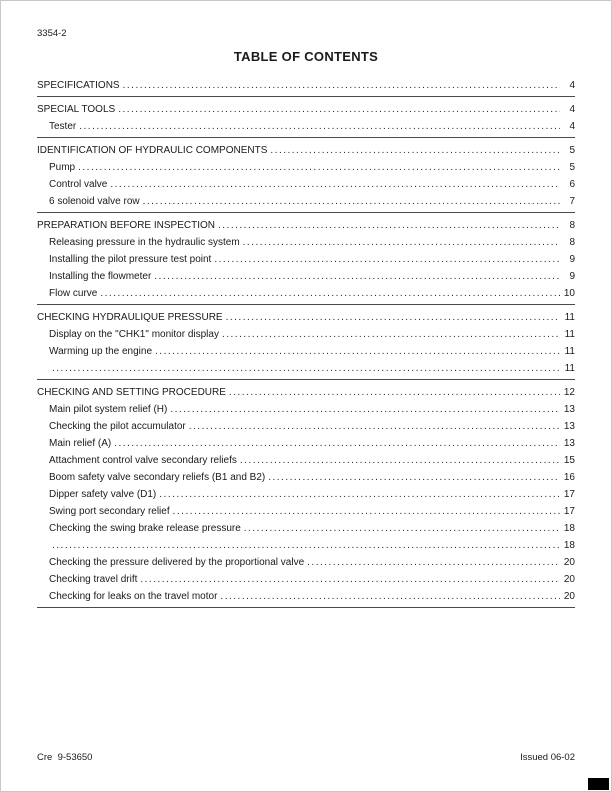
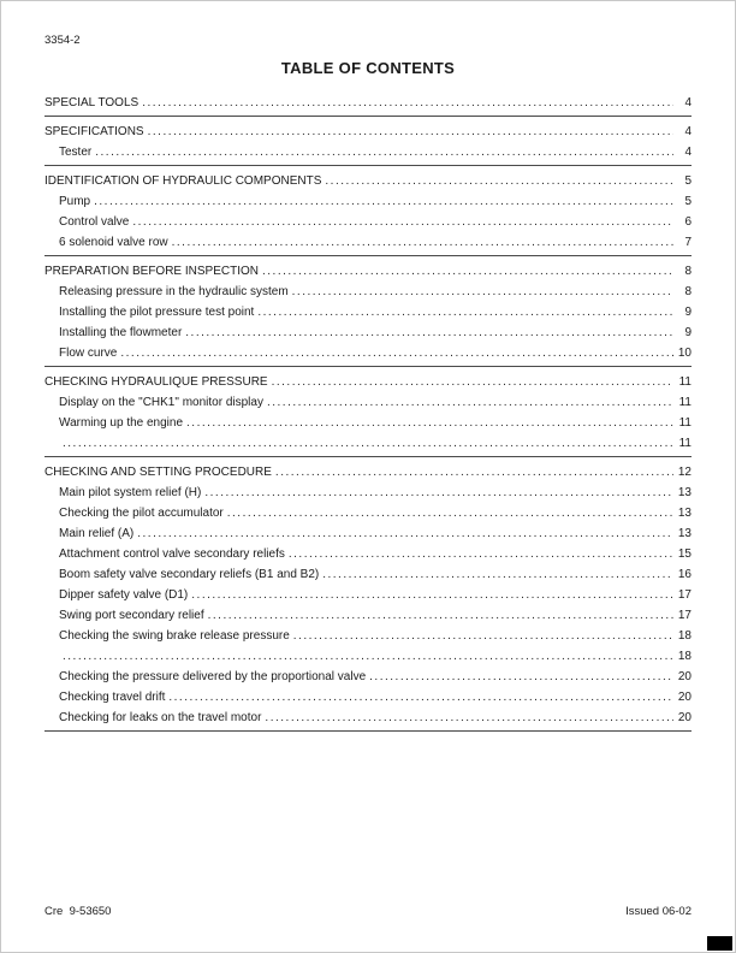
  3354-2
  TABLE OF CONTENTS
- SPECIFICATIONS
+ SPECIAL TOOLS
  4
- SPECIAL TOOLS
+ SPECIFICATIONS
  4
  Tester
  4
  IDENTIFICATION OF HYDRAULIC COMPONENTS
  5
  Pump
  5
  Control valve
  6
  6 solenoid valve row
  7
  PREPARATION BEFORE INSPECTION
  8
  Releasing pressure in the hydraulic system
  8
  Installing the pilot pressure test point
  9
  Installing the flowmeter
  9
  Flow curve
  10
  CHECKING HYDRAULIQUE PRESSURE
  11
  Display on the "CHK1" monitor display
  11
  Warming up the engine
  11
  11
  CHECKING AND SETTING PROCEDURE
  12
  Main pilot system relief (H)
  13
  Checking the pilot accumulator
  13
  Main relief (A)
  13
  Attachment control valve secondary reliefs
  15
  Boom safety valve secondary reliefs (B1 and B2)
  16
  Dipper safety valve (D1)
  17
  Swing port secondary relief
  17
  Checking the swing brake release pressure
  18
  18
  Checking the pressure delivered by the proportional valve
  20
  Checking travel drift
  20
  Checking for leaks on the travel motor
  20
  Cre 9-53650
  Issued 06-02
